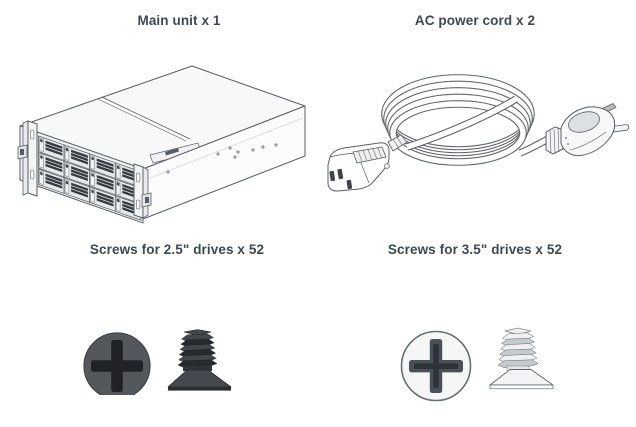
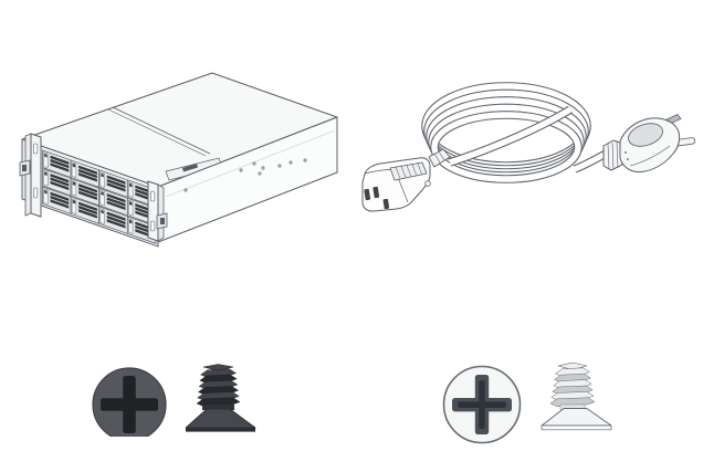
- Main unit x 1
- AC power cord x 2
- Screws for 2.5" drives x 52
- Screws for 3.5" drives x 52
